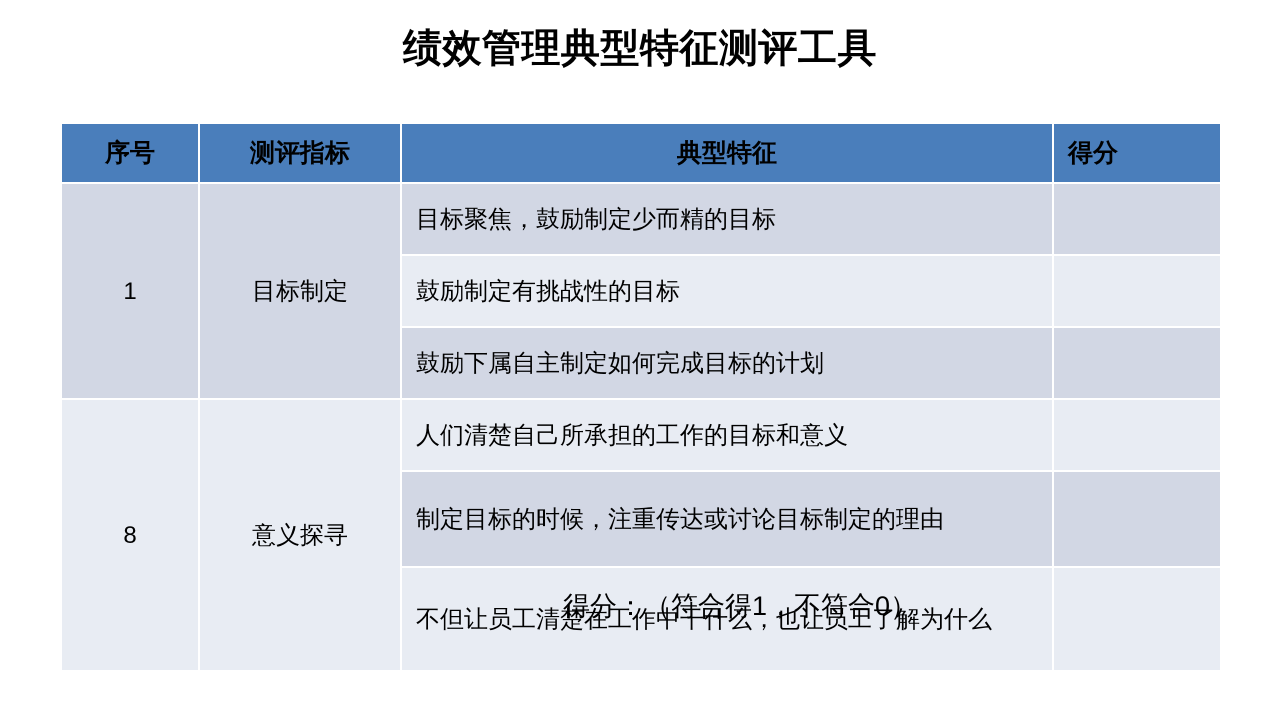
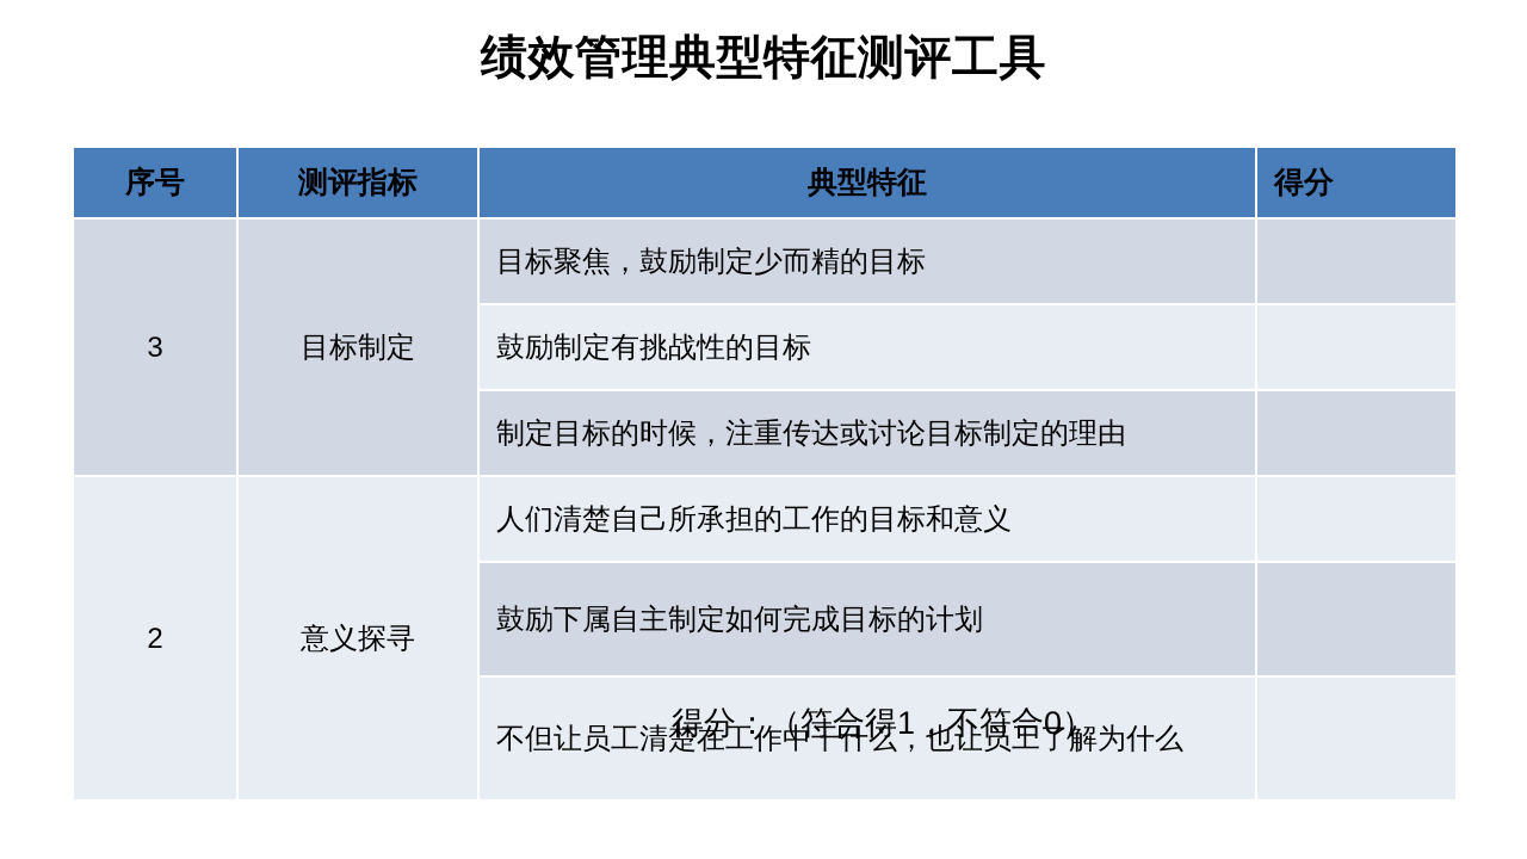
  绩效管理典型特征测评工具
  序号	测评指标	典型特征	得分
- 1	目标制定	目标聚焦，鼓励制定少而精的目标
+ 3	目标制定	目标聚焦，鼓励制定少而精的目标
  鼓励制定有挑战性的目标
- 鼓励下属自主制定如何完成目标的计划
+ 制定目标的时候，注重传达或讨论目标制定的理由
- 8	意义探寻	人们清楚自己所承担的工作的目标和意义
+ 2	意义探寻	人们清楚自己所承担的工作的目标和意义
- 制定目标的时候，注重传达或讨论目标制定的理由
+ 鼓励下属自主制定如何完成目标的计划
  不但让员工清楚在工作中干什么，也让员工了解为什么
  得分：（符合得1，不符合0）
